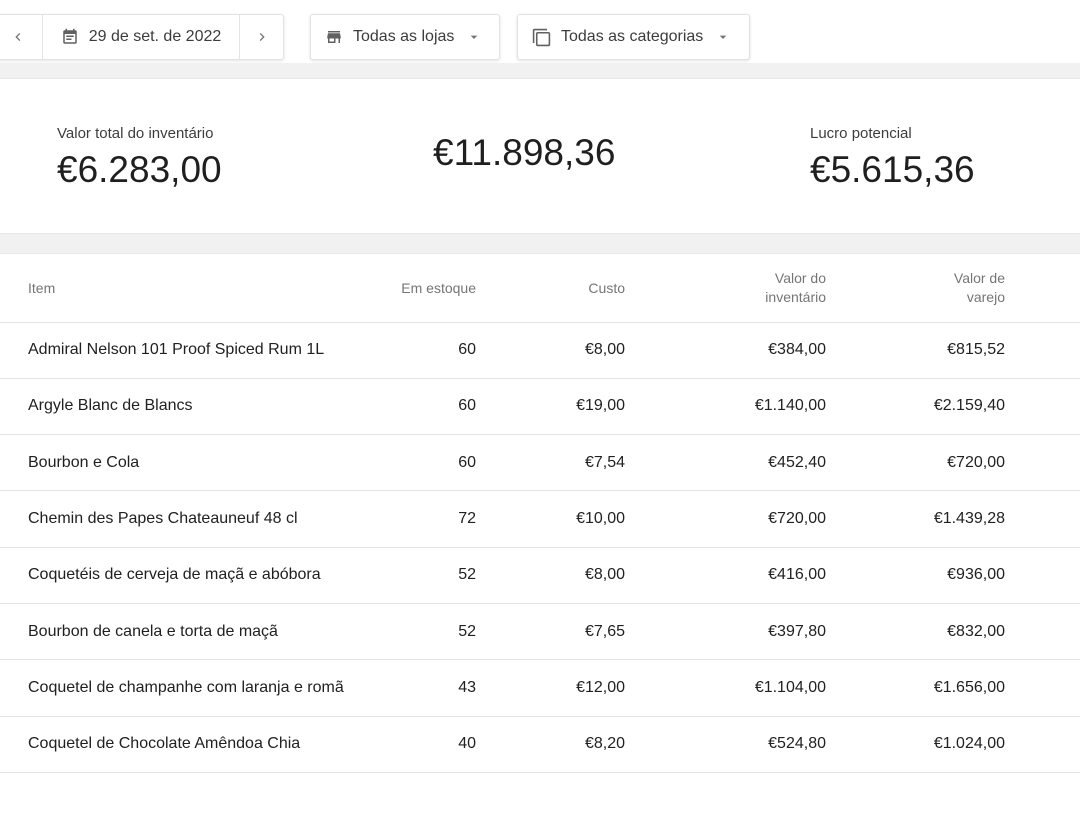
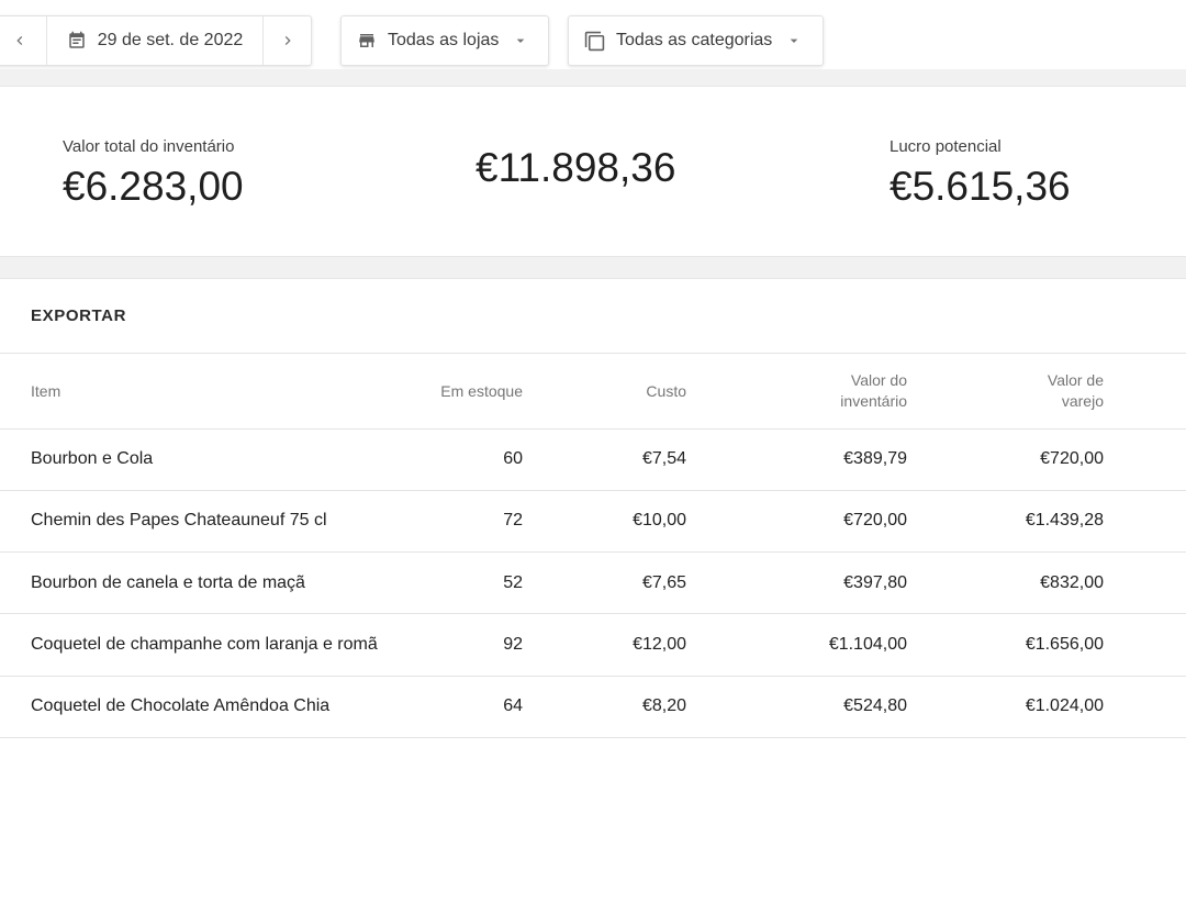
  29 de set. de 2022
  Todas as lojas
  Todas as categorias
  Valor total do inventário
  €6.283,00
  €11.898,36
  Lucro potencial
  €5.615,36
+ EXPORTAR
  Item	Em estoque	Custo	Valor do inventário	Valor de varejo
- Admiral Nelson 101 Proof Spiced Rum 1L	60	€8,00	€384,00	€815,52
- Argyle Blanc de Blancs	60	€19,00	€1.140,00	€2.159,40
- Bourbon e Cola	60	€7,54	€452,40	€720,00
+ Bourbon e Cola	60	€7,54	€389,79	€720,00
- Chemin des Papes Chateauneuf 48 cl	72	€10,00	€720,00	€1.439,28
+ Chemin des Papes Chateauneuf 75 cl	72	€10,00	€720,00	€1.439,28
- Coquetéis de cerveja de maçã e abóbora	52	€8,00	€416,00	€936,00
  Bourbon de canela e torta de maçã	52	€7,65	€397,80	€832,00
- Coquetel de champanhe com laranja e romã	43	€12,00	€1.104,00	€1.656,00
+ Coquetel de champanhe com laranja e romã	92	€12,00	€1.104,00	€1.656,00
- Coquetel de Chocolate Amêndoa Chia	40	€8,20	€524,80	€1.024,00
+ Coquetel de Chocolate Amêndoa Chia	64	€8,20	€524,80	€1.024,00
